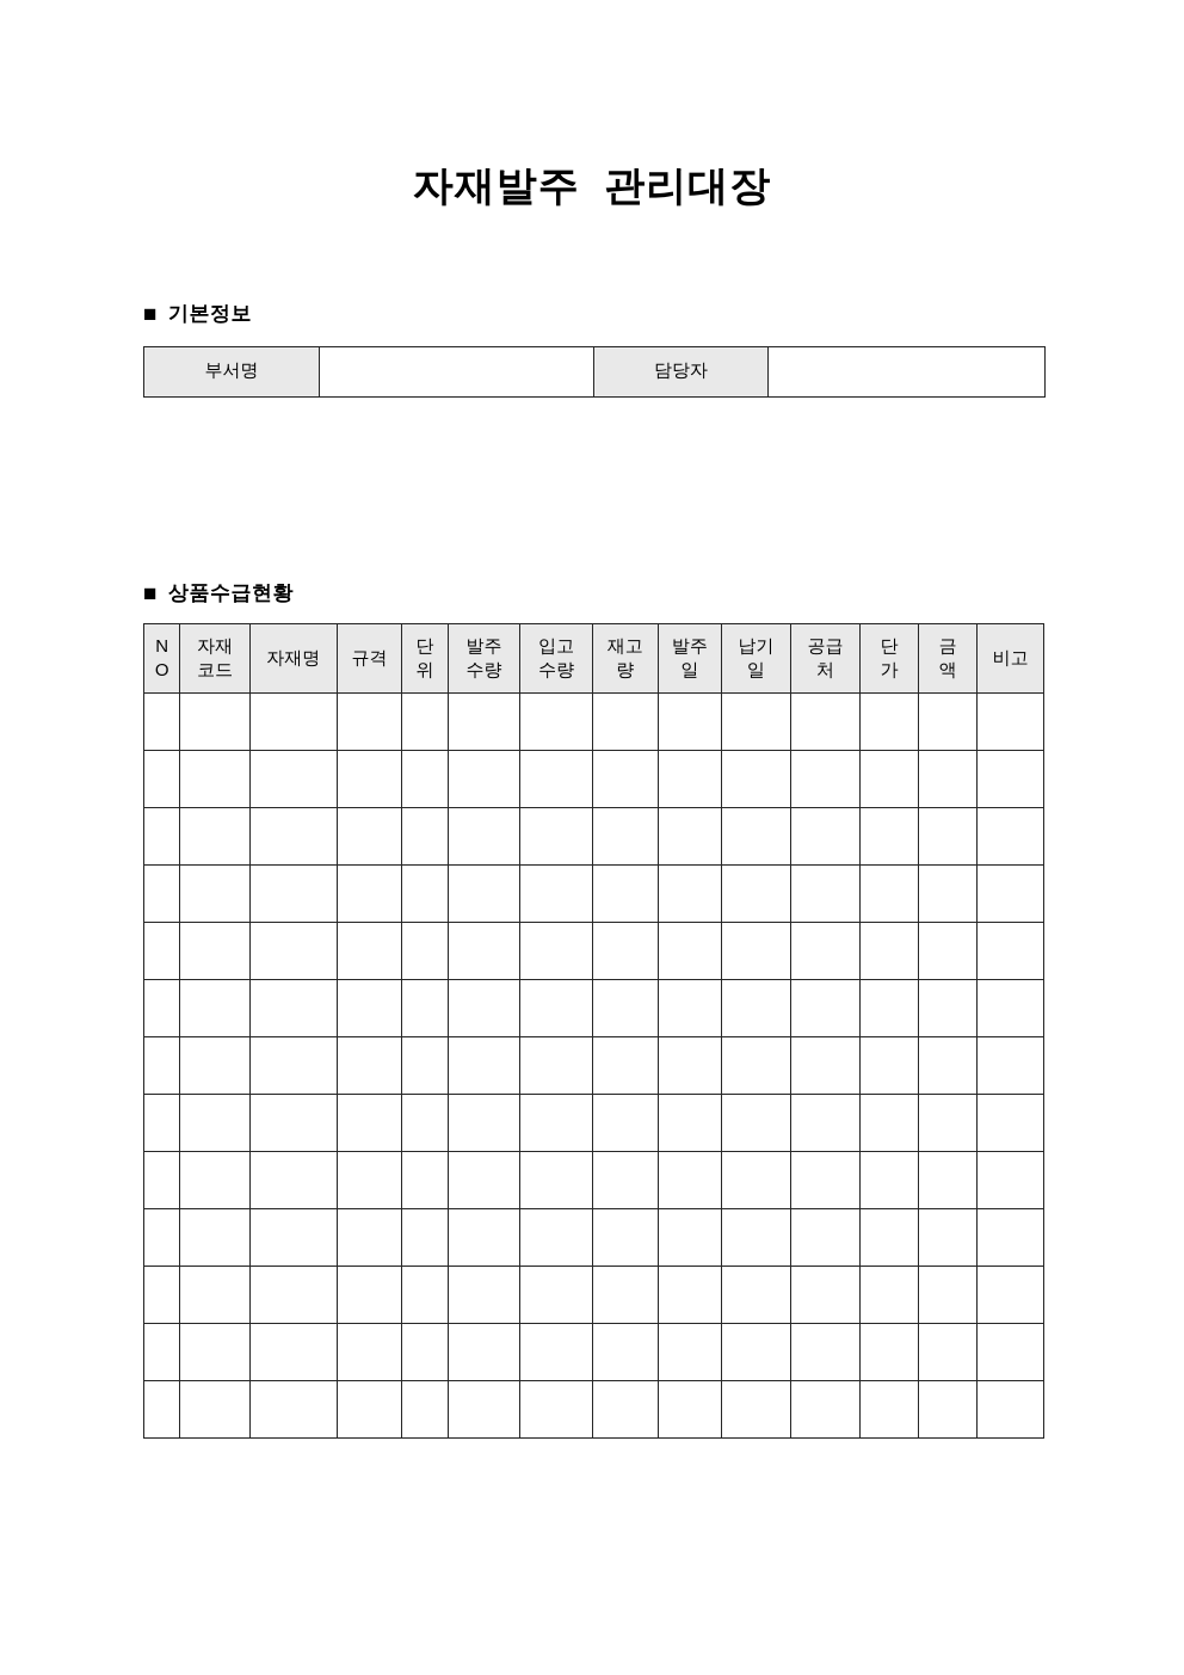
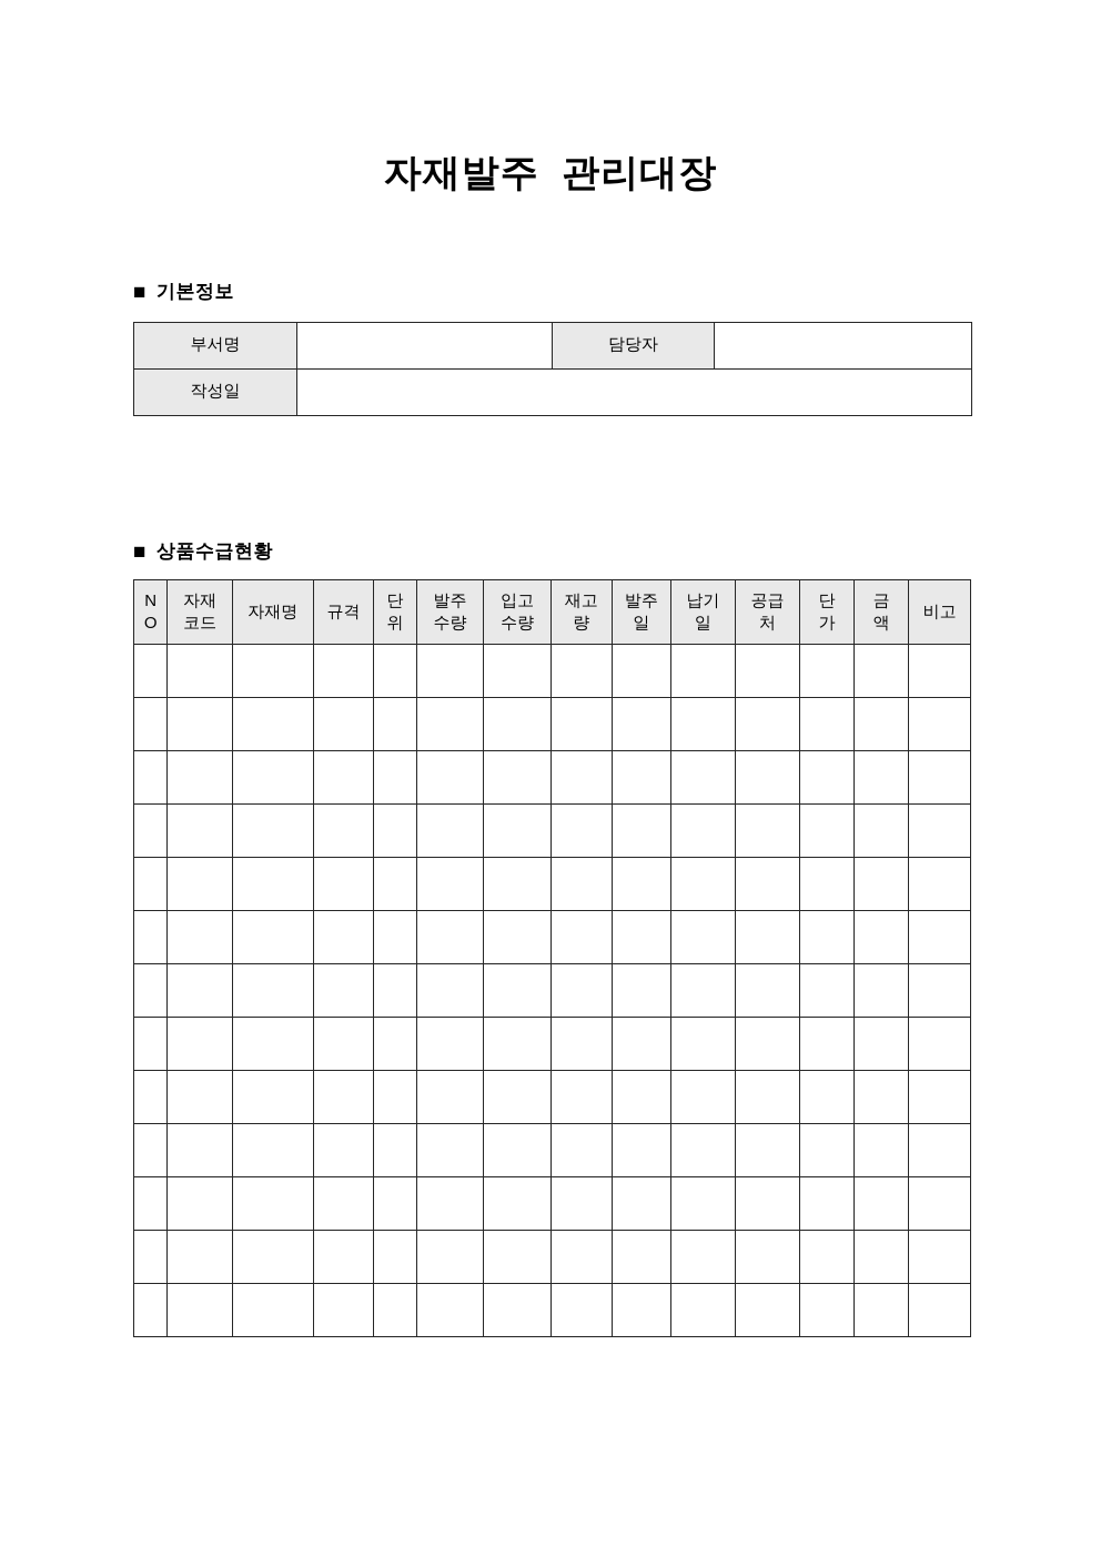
  자재발주 관리대장
  ■
  기본정보
  부서명		담당자
+ 작성일
  ■
  상품수급현황
  N O	자재 코드	자재명	규격	단 위	발주 수량	입고 수량	재고 량	발주 일	납기 일	공급 처	단 가	금 액	비고
